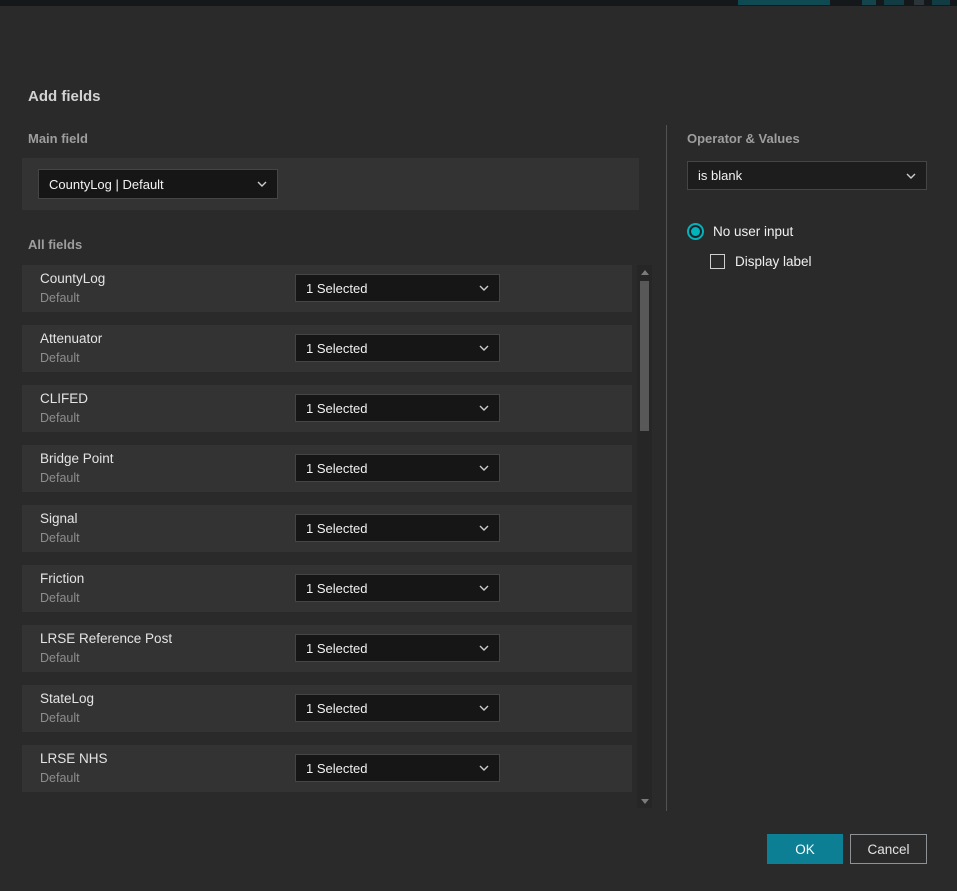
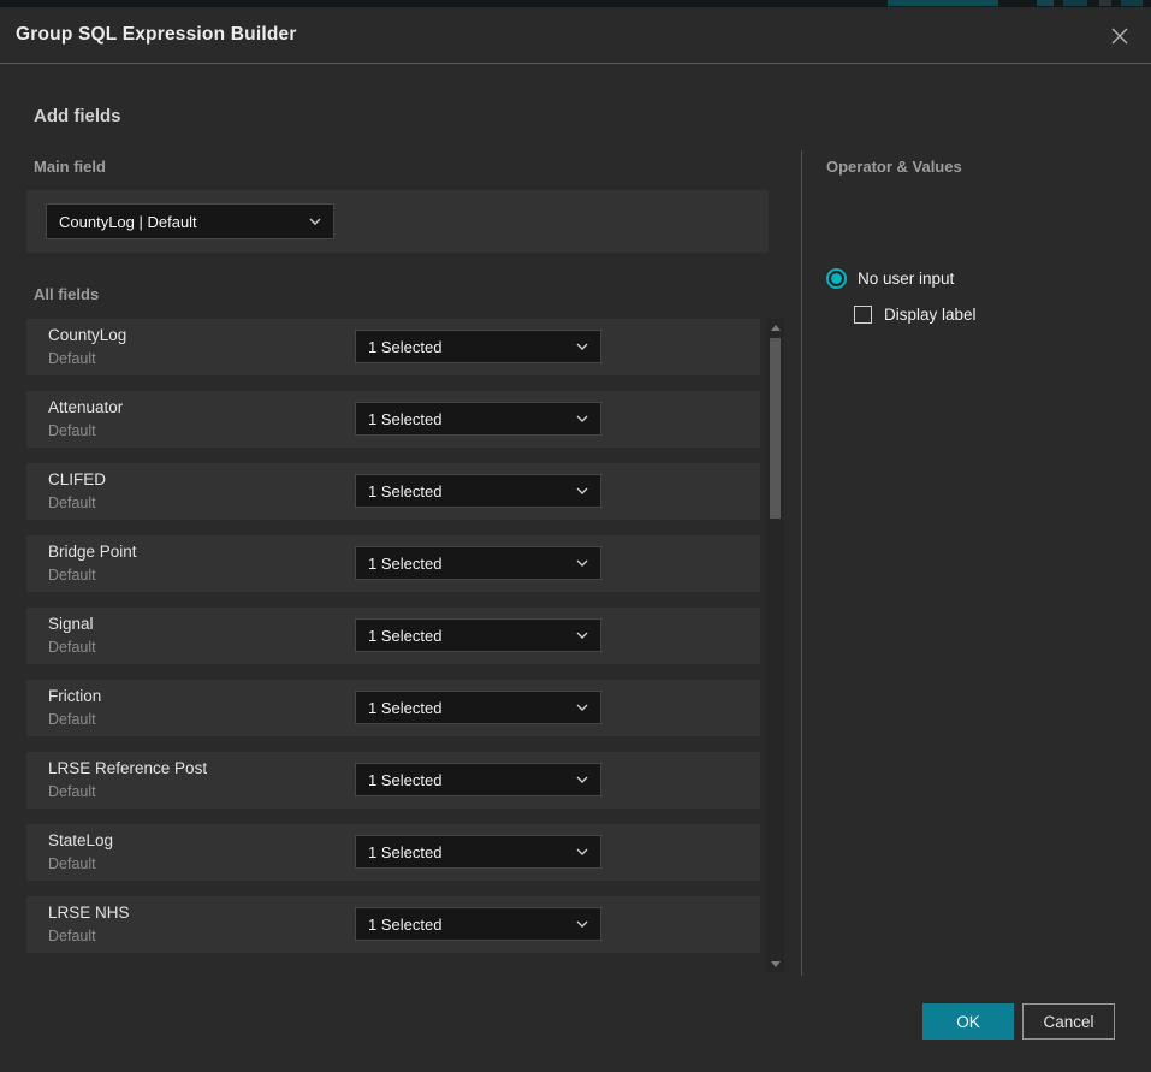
+ Group SQL Expression Builder
  Add fields
  Main field
  CountyLog | Default
  All fields
  CountyLog
  Default
  1 Selected
  Attenuator
  Default
  1 Selected
  CLIFED
  Default
  1 Selected
  Bridge Point
  Default
  1 Selected
  Signal
  Default
  1 Selected
  Friction
  Default
  1 Selected
  LRSE Reference Post
  Default
  1 Selected
  StateLog
  Default
  1 Selected
  LRSE NHS
  Default
  1 Selected
  Operator & Values
- is blank
  No user input
  Display label
  OK
  Cancel
